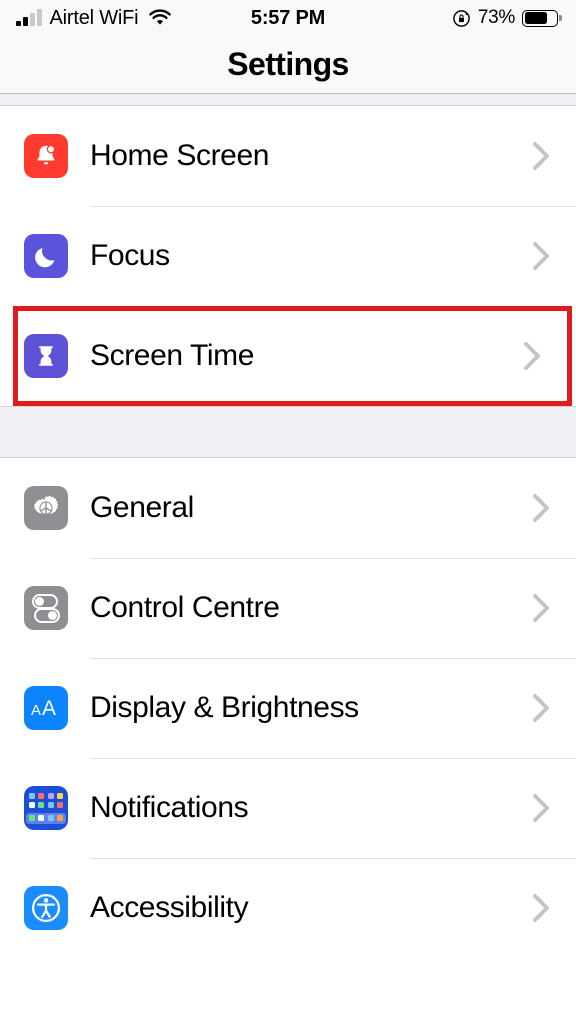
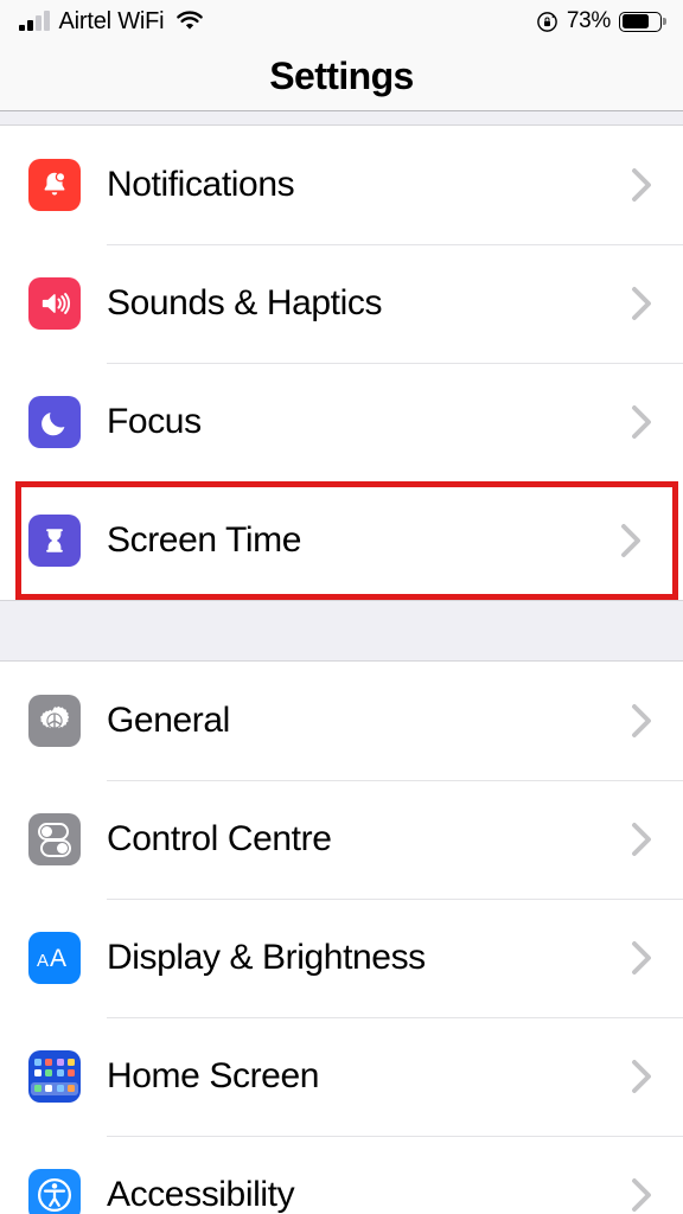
  Airtel WiFi
- 5:57 PM
  73%
  Settings
- Home Screen
+ Notifications
+ Sounds & Haptics
  Focus
  Screen Time
  General
  Control Centre
  A
  A
  Display & Brightness
- Notifications
+ Home Screen
  Accessibility
